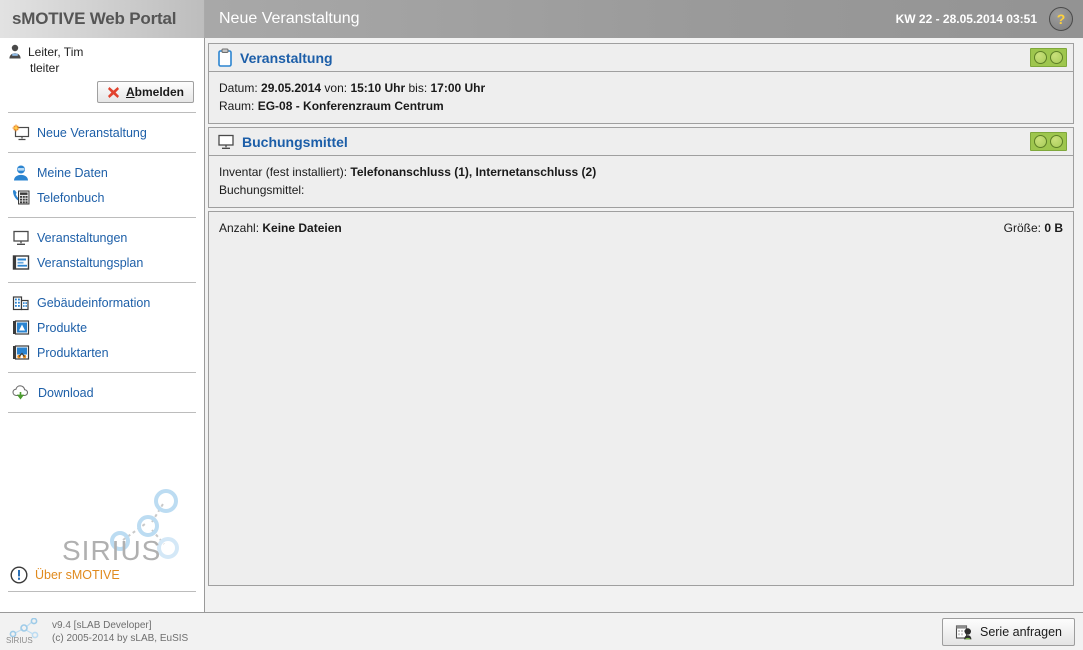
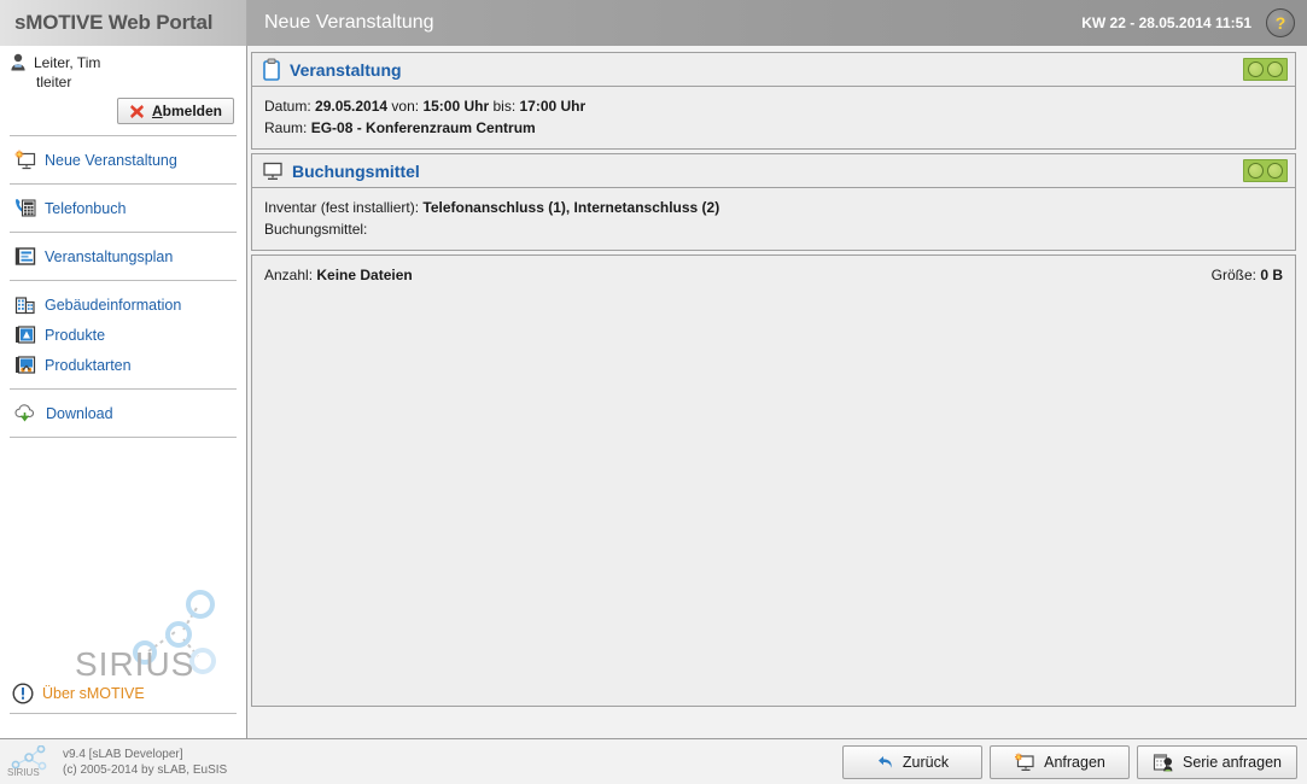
  sMOTIVE Web Portal
  Neue Veranstaltung
- KW 22 - 28.05.2014 03:51
+ KW 22 - 28.05.2014 11:51
  ?
  Leiter, Tim
  tleiter
  Abmelden
  Neue Veranstaltung
- Meine Daten
  Telefonbuch
- Veranstaltungen
  Veranstaltungsplan
  Gebäudeinformation
  Produkte
  Produktarten
  Download
  SIRIUS
  Über sMOTIVE
  Veranstaltung
- Datum: 29.05.2014 von: 15:10 Uhr bis: 17:00 Uhr
+ Datum: 29.05.2014 von: 15:00 Uhr bis: 17:00 Uhr
  Raum: EG-08 - Konferenzraum Centrum
  Buchungsmittel
  Inventar (fest installiert): Telefonanschluss (1), Internetanschluss (2)
  Buchungsmittel:
  Anzahl: Keine Dateien
  Größe: 0 B
  SIRIUS
  v9.4 [sLAB Developer]
  (c) 2005-2014 by sLAB, EuSIS
+ Zurück
+ Anfragen
  Serie anfragen
